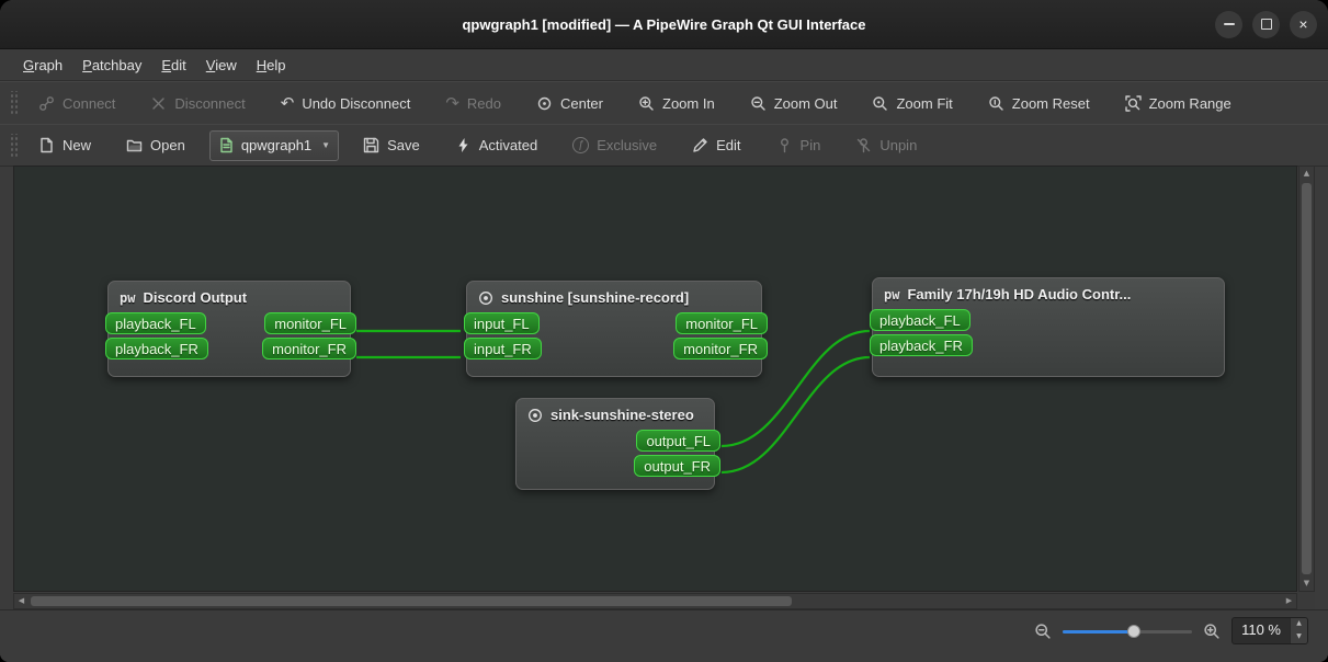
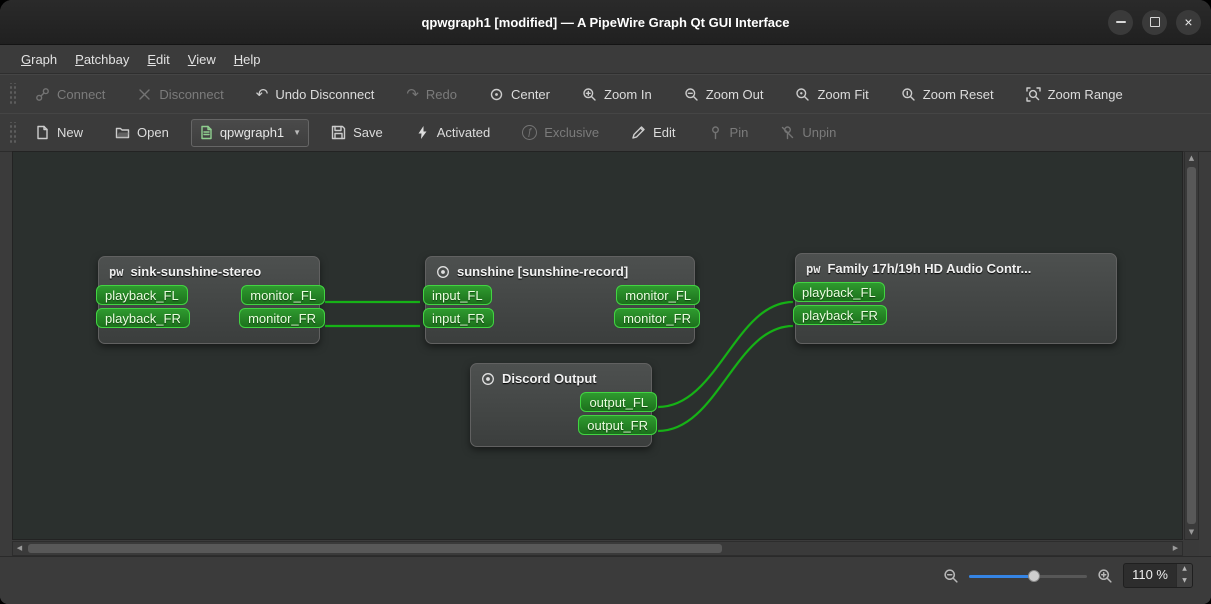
  qpwgraph1 [modified] — A PipeWire Graph Qt GUI Interface
  ×
  Graph
  Patchbay
  Edit
  View
  Help
  Connect
  Disconnect
  ↶
  Undo Disconnect
  ↷
  Redo
  Center
  Zoom In
  Zoom Out
  Zoom Fit
  Zoom Reset
  Zoom Range
  New
  Open
  qpwgraph1
  ▼
  Save
  Activated
  ƒ
  Exclusive
  Edit
  Pin
  Unpin
  pw
- Discord Output
+ sink-sunshine-stereo
  playback_FL
  playback_FR
  monitor_FL
  monitor_FR
  sunshine [sunshine-record]
  input_FL
  input_FR
  monitor_FL
  monitor_FR
  pw
  Family 17h/19h HD Audio Contr...
  playback_FL
  playback_FR
- sink-sunshine-stereo
+ Discord Output
  output_FL
  output_FR
  ▲
  ▼
  ◀
  ▶
  110 %
